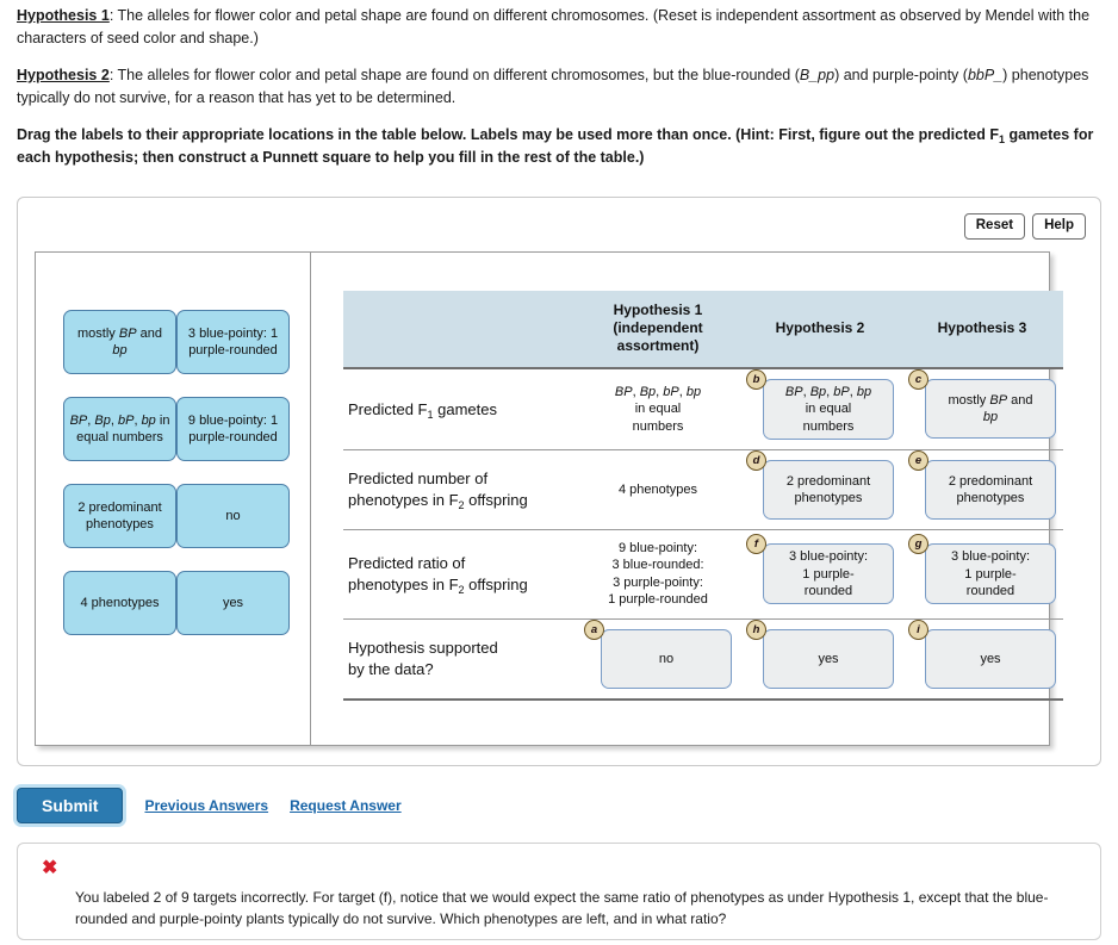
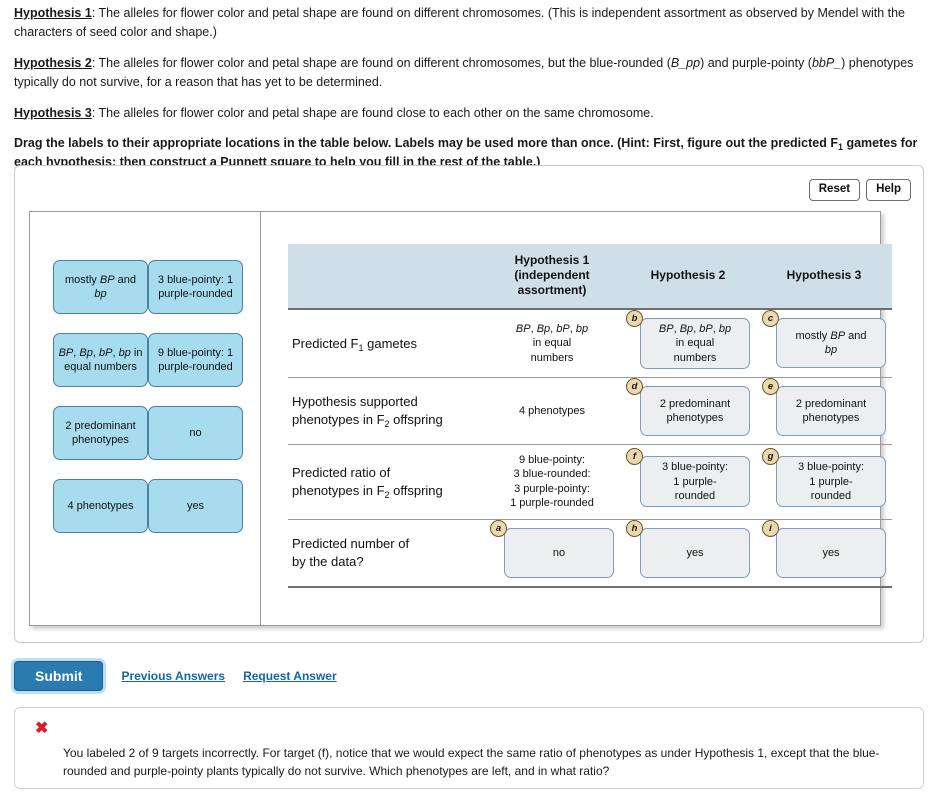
- Hypothesis 1: The alleles for flower color and petal shape are found on different chromosomes. (Reset is independent assortment as observed by Mendel with the characters of seed color and shape.)
+ Hypothesis 1: The alleles for flower color and petal shape are found on different chromosomes. (This is independent assortment as observed by Mendel with the characters of seed color and shape.)
  Hypothesis 2: The alleles for flower color and petal shape are found on different chromosomes, but the blue-rounded (B_pp) and purple-pointy (bbP_) phenotypes typically do not survive, for a reason that has yet to be determined.
+ Hypothesis 3: The alleles for flower color and petal shape are found close to each other on the same chromosome.
  Drag the labels to their appropriate locations in the table below. Labels may be used more than once. (Hint: First, figure out the predicted F1 gametes for each hypothesis; then construct a Punnett square to help you fill in the rest of the table.)
  Reset
  Help
  mostly BP and bp
  3 blue-pointy: 1 purple-rounded
  BP, Bp, bP, bp in equal numbers
  9 blue-pointy: 1 purple-rounded
  2 predominant phenotypes
  no
  4 phenotypes
  yes
  	Hypothesis 1 (independent assortment)	Hypothesis 2	Hypothesis 3
  Predicted F1 gametes	BP, Bp, bP, bp in equal numbers	b BP, Bp, bP, bpin equalnumbers	c mostly BP andbp
- Predicted number of phenotypes in F2 offspring	4 phenotypes	d 2 predominantphenotypes	e 2 predominantphenotypes
+ Hypothesis supported phenotypes in F2 offspring	4 phenotypes	d 2 predominantphenotypes	e 2 predominantphenotypes
  Predicted ratio of phenotypes in F2 offspring	9 blue-pointy: 3 blue-rounded: 3 purple-pointy: 1 purple-rounded	f 3 blue-pointy:1 purple-rounded	g 3 blue-pointy:1 purple-rounded
- Hypothesis supported by the data?	a no	h yes	i yes
+ Predicted number of by the data?	a no	h yes	i yes
  Submit
  Previous Answers
  Request Answer
  ✖
  You labeled 2 of 9 targets incorrectly. For target (f), notice that we would expect the same ratio of phenotypes as under Hypothesis 1, except that the blue-rounded and purple-pointy plants typically do not survive. Which phenotypes are left, and in what ratio?
